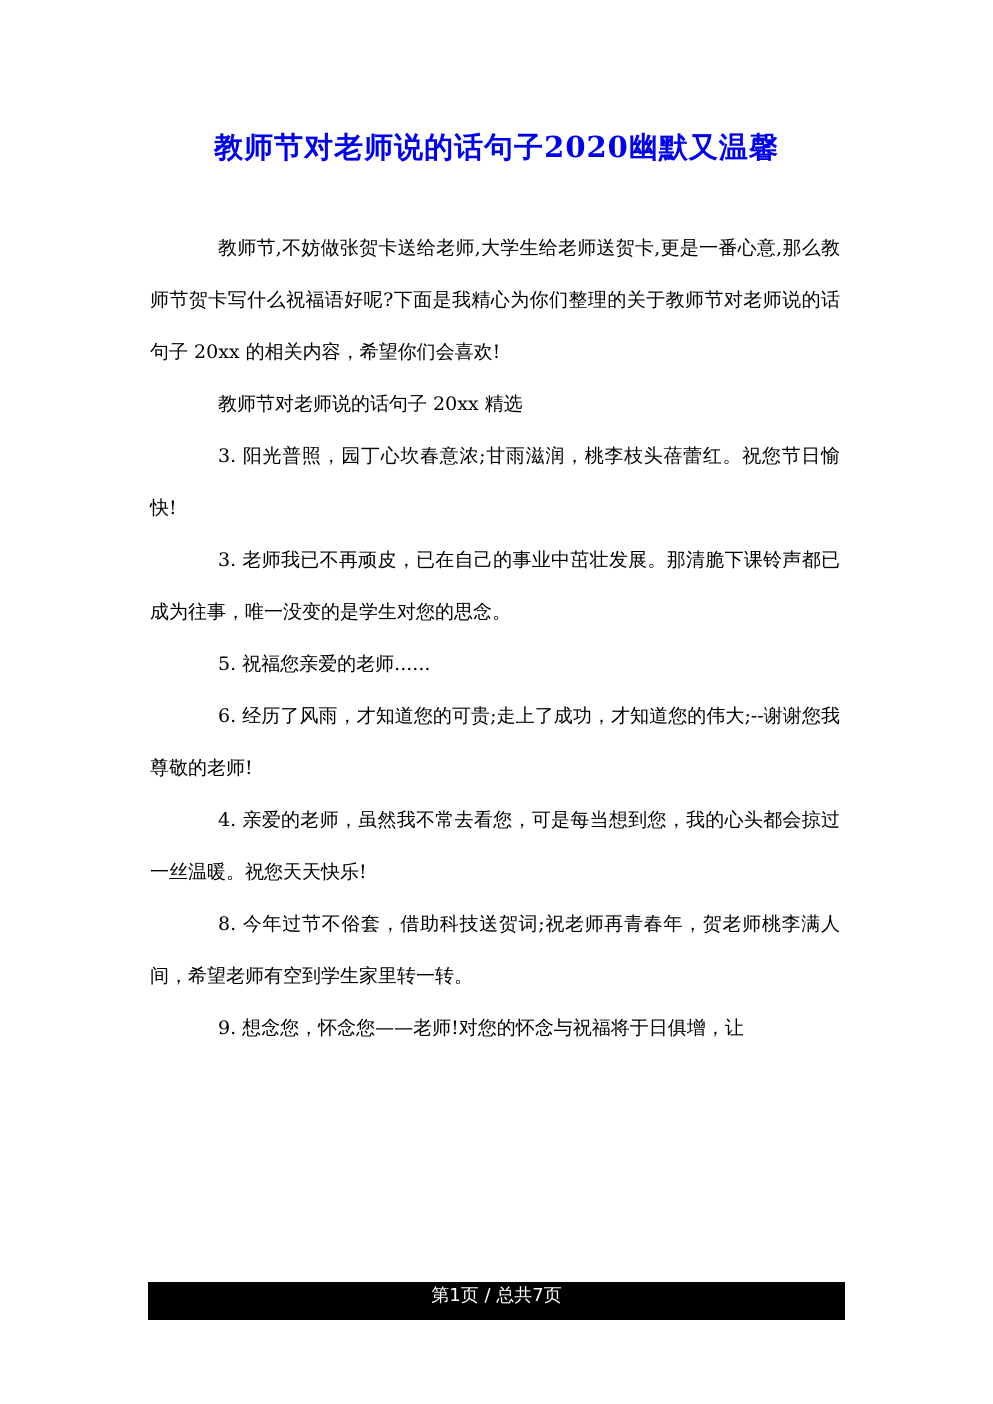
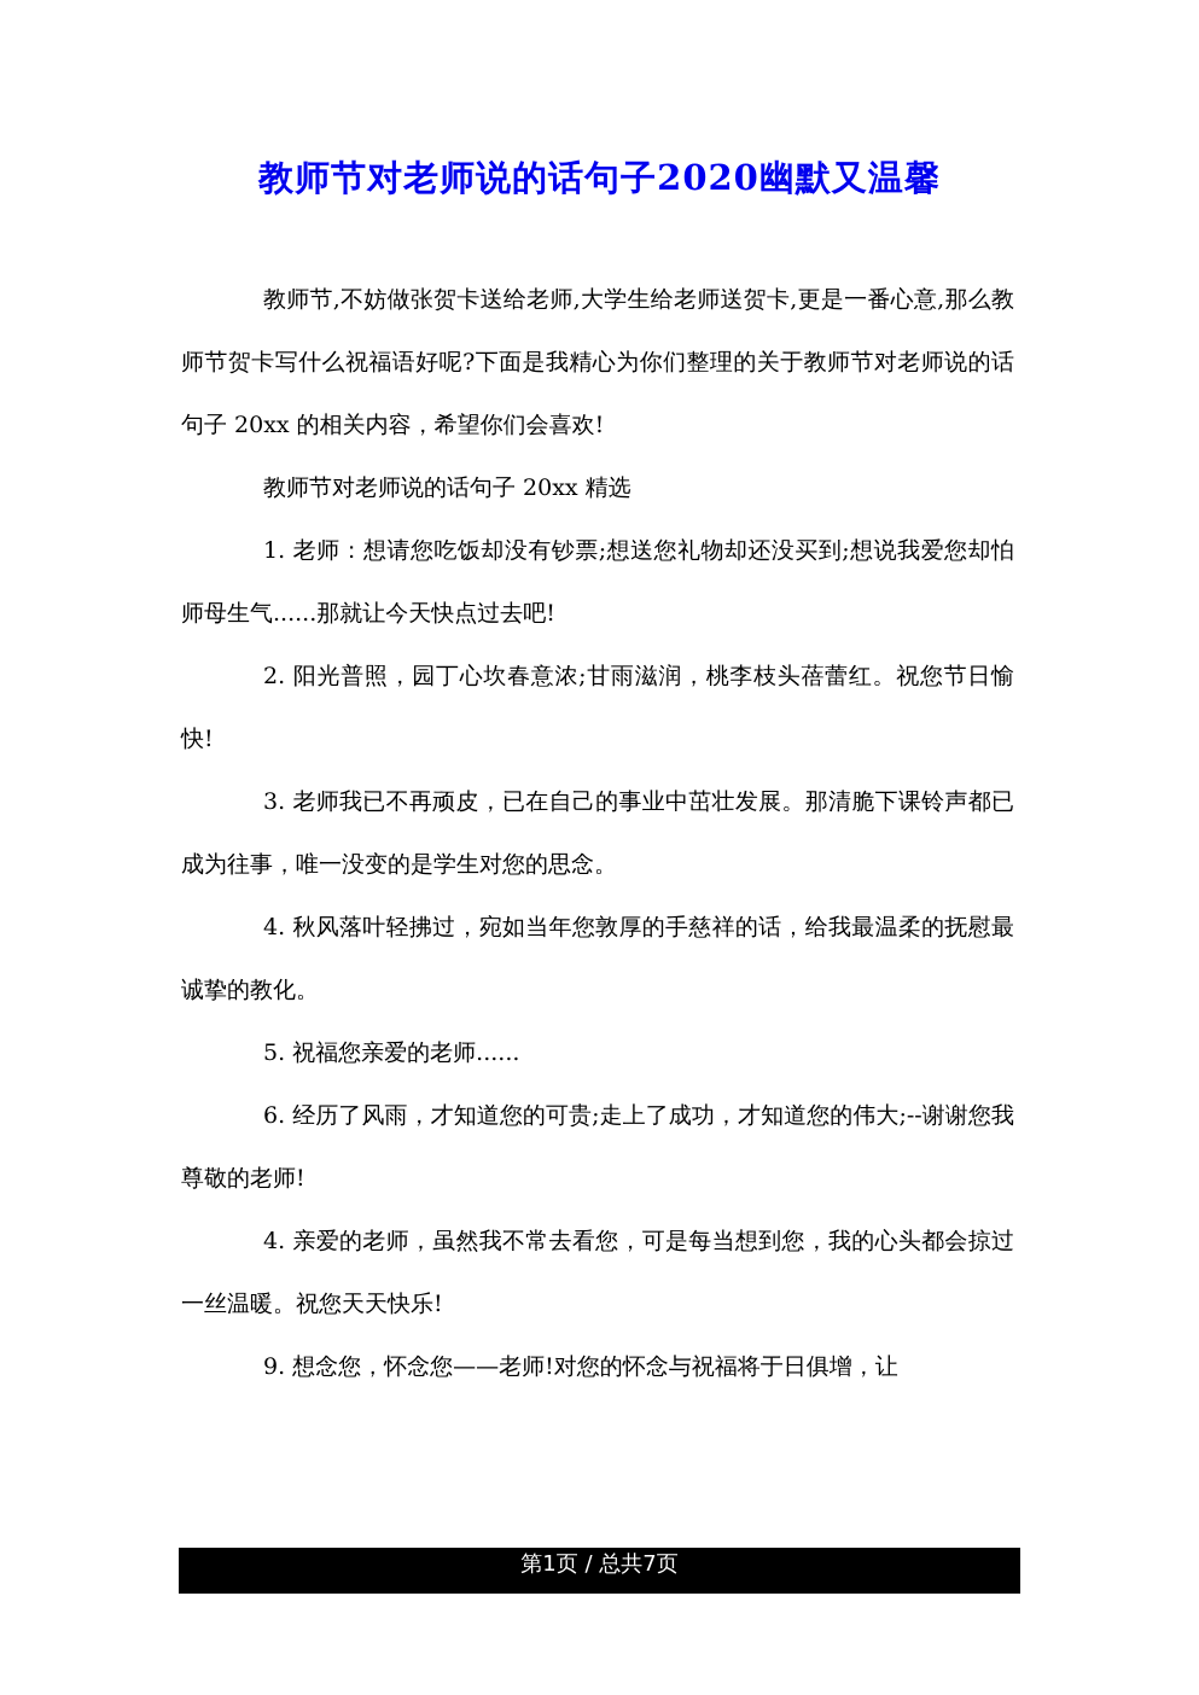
  教师节对老师说的话句子2020幽默又温馨
  教师节,不妨做张贺卡送给老师,大学生给老师送贺卡,更是一番心意,那么教师节贺卡写什么祝福语好呢?下面是我精心为你们整理的关于教师节对老师说的话句子 20xx 的相关内容，希望你们会喜欢!
  教师节对老师说的话句子 20xx 精选
+ 1. 老师：想请您吃饭却没有钞票;想送您礼物却还没买到;想说我爱您却怕师母生气......那就让今天快点过去吧!
- 3. 阳光普照，园丁心坎春意浓;甘雨滋润，桃李枝头蓓蕾红。祝您节日愉快!
+ 2. 阳光普照，园丁心坎春意浓;甘雨滋润，桃李枝头蓓蕾红。祝您节日愉快!
  3. 老师我已不再顽皮，已在自己的事业中茁壮发展。那清脆下课铃声都已成为往事，唯一没变的是学生对您的思念。
+ 4. 秋风落叶轻拂过，宛如当年您敦厚的手慈祥的话，给我最温柔的抚慰最诚挚的教化。
  5. 祝福您亲爱的老师......
  6. 经历了风雨，才知道您的可贵;走上了成功，才知道您的伟大;--谢谢您我尊敬的老师!
  4. 亲爱的老师，虽然我不常去看您，可是每当想到您，我的心头都会掠过一丝温暖。祝您天天快乐!
- 8. 今年过节不俗套，借助科技送贺词;祝老师再青春年，贺老师桃李满人间，希望老师有空到学生家里转一转。
  9. 想念您，怀念您——老师!对您的怀念与祝福将于日俱增，让
  第1页 / 总共7页
